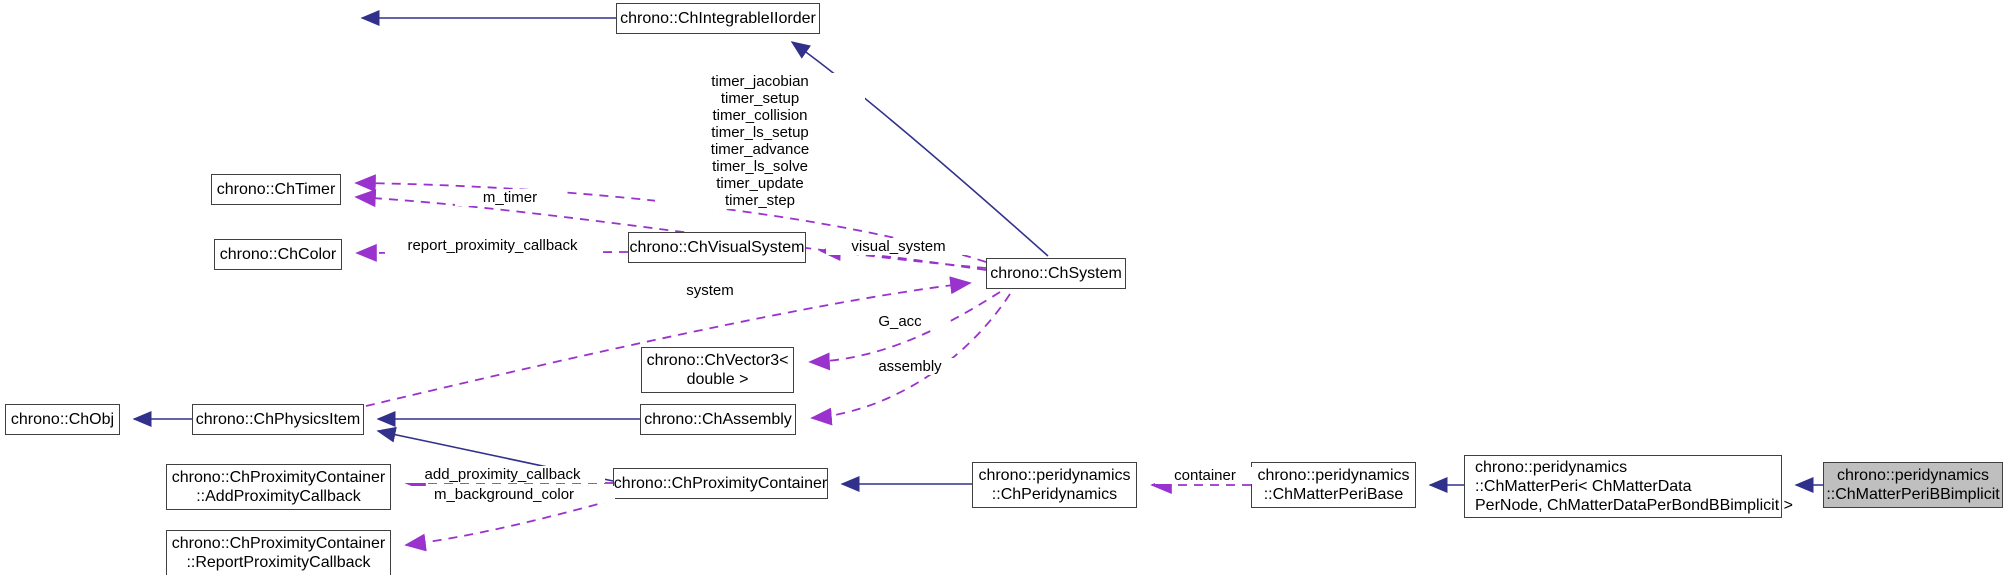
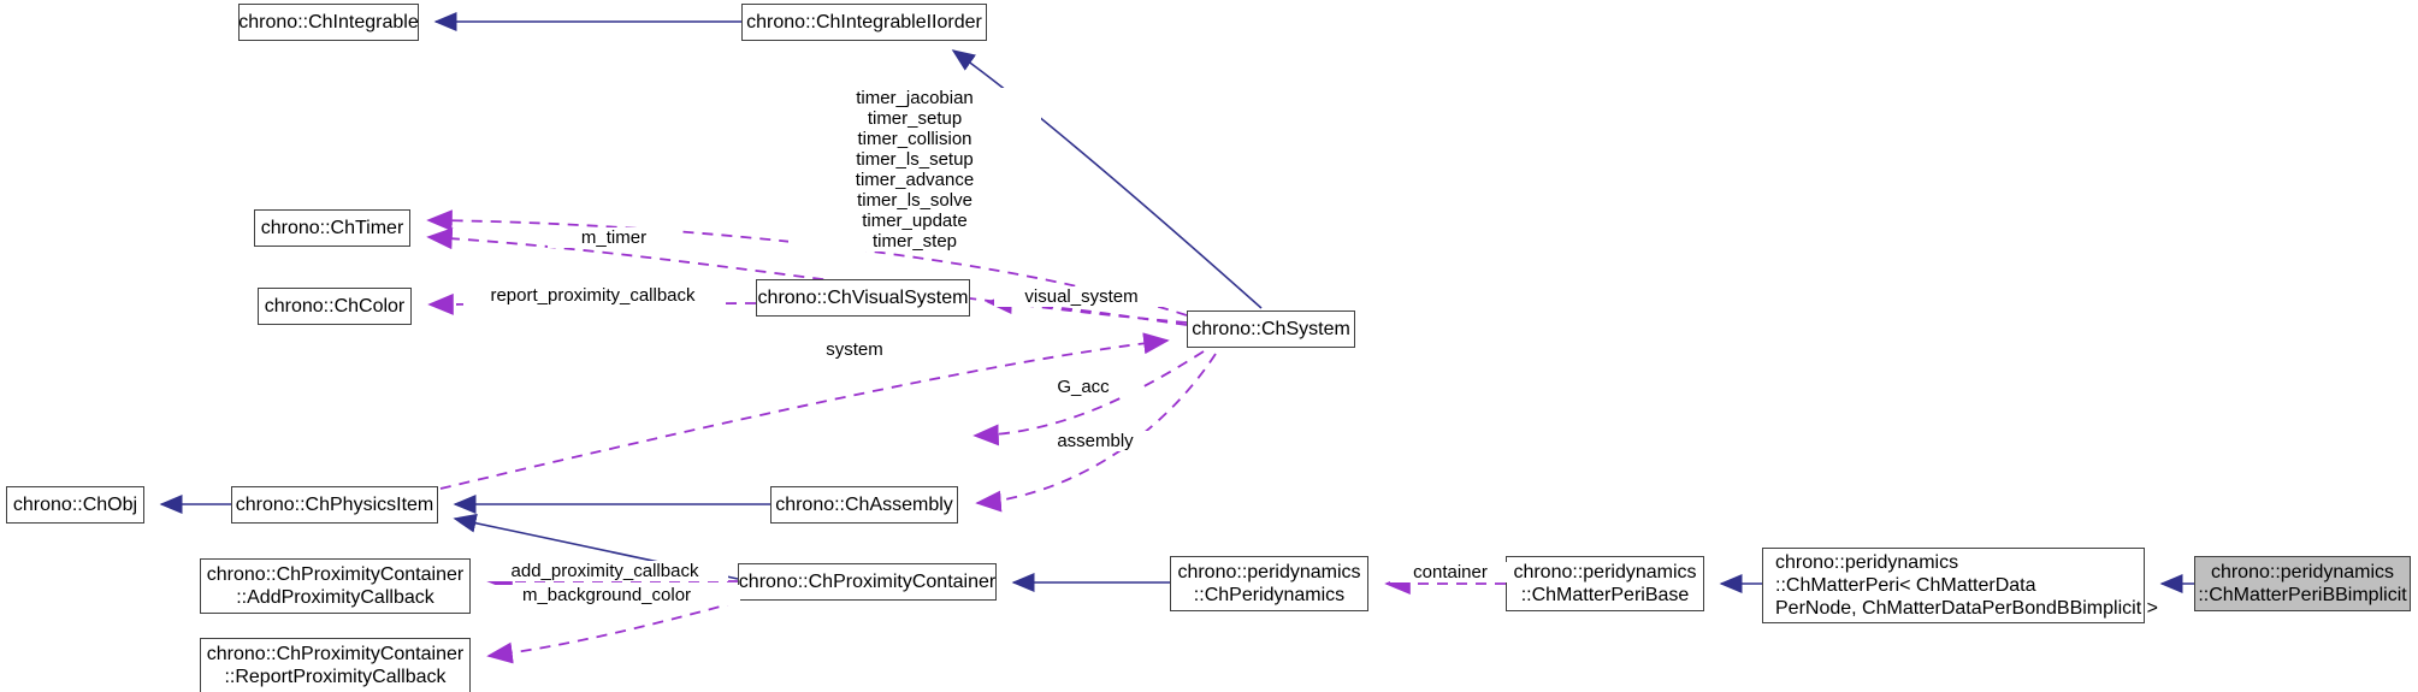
+ chrono::ChIntegrable
  chrono::ChIntegrableIIorder
  chrono::ChTimer
  chrono::ChColor
  chrono::ChVisualSystem
  chrono::ChSystem
- chrono::ChVector3<
- double >
  chrono::ChObj
  chrono::ChPhysicsItem
  chrono::ChAssembly
  chrono::ChProximityContainer
  ::AddProximityCallback
  chrono::ChProximityContainer
  chrono::ChProximityContainer
  ::ReportProximityCallback
  chrono::peridynamics
  ::ChPeridynamics
  chrono::peridynamics
  ::ChMatterPeriBase
  chrono::peridynamics
  ::ChMatterPeri< ChMatterData
  PerNode, ChMatterDataPerBondBBimplicit >
  chrono::peridynamics
  ::ChMatterPeriBBimplicit
  timer_jacobian
  timer_setup
  timer_collision
  timer_ls_setup
  timer_advance
  timer_ls_solve
  timer_update
  timer_step
  m_timer
  report_proximity_callback
  visual_system
  system
  G_acc
  assembly
  add_proximity_callback
  m_background_color
  container
